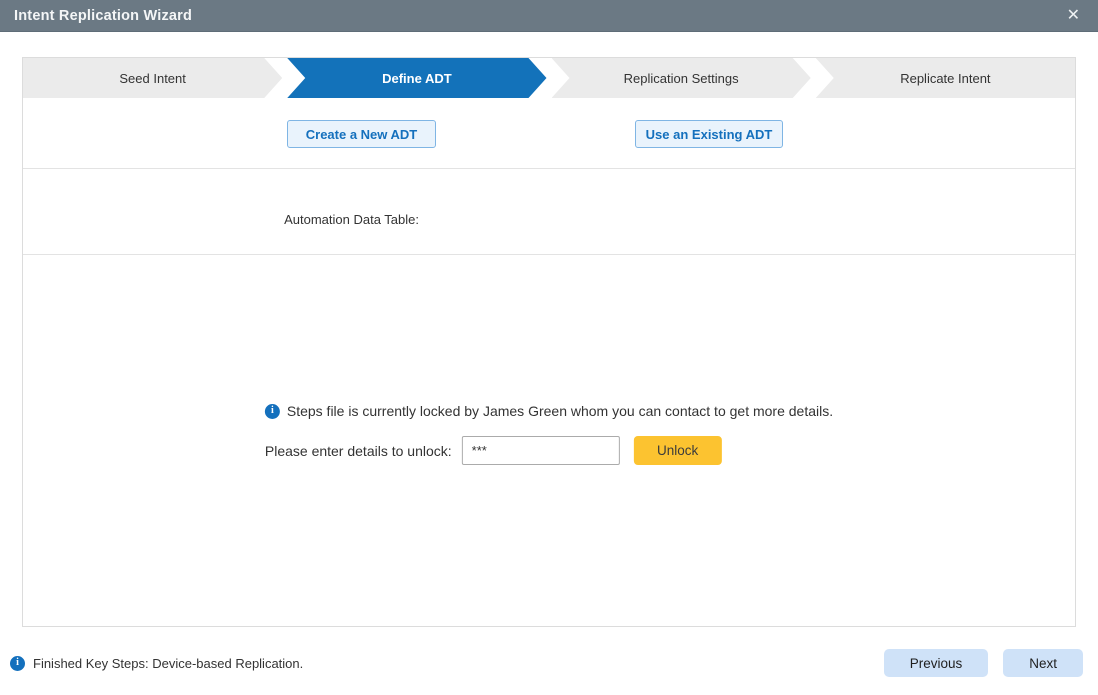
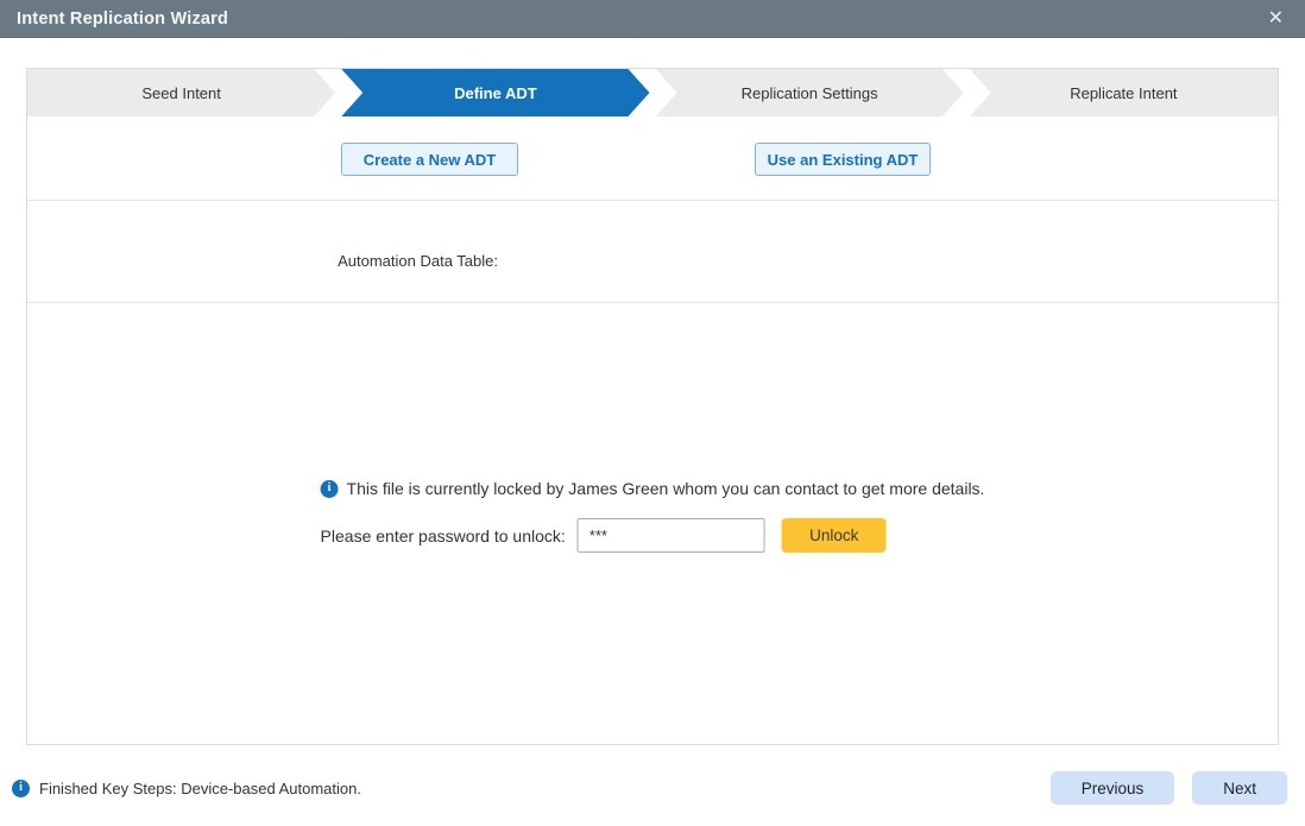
  Intent Replication Wizard
  ✕
  Seed Intent
  Define ADT
  Replication Settings
  Replicate Intent
  Create a New ADT
  Use an Existing ADT
  Automation Data Table:
  i
- Steps file is currently locked by James Green whom you can contact to get more details.
+ This file is currently locked by James Green whom you can contact to get more details.
- Please enter details to unlock:
+ Please enter password to unlock:
  ***
  Unlock
  i
- Finished Key Steps: Device-based Replication.
+ Finished Key Steps: Device-based Automation.
  Previous
  Next
